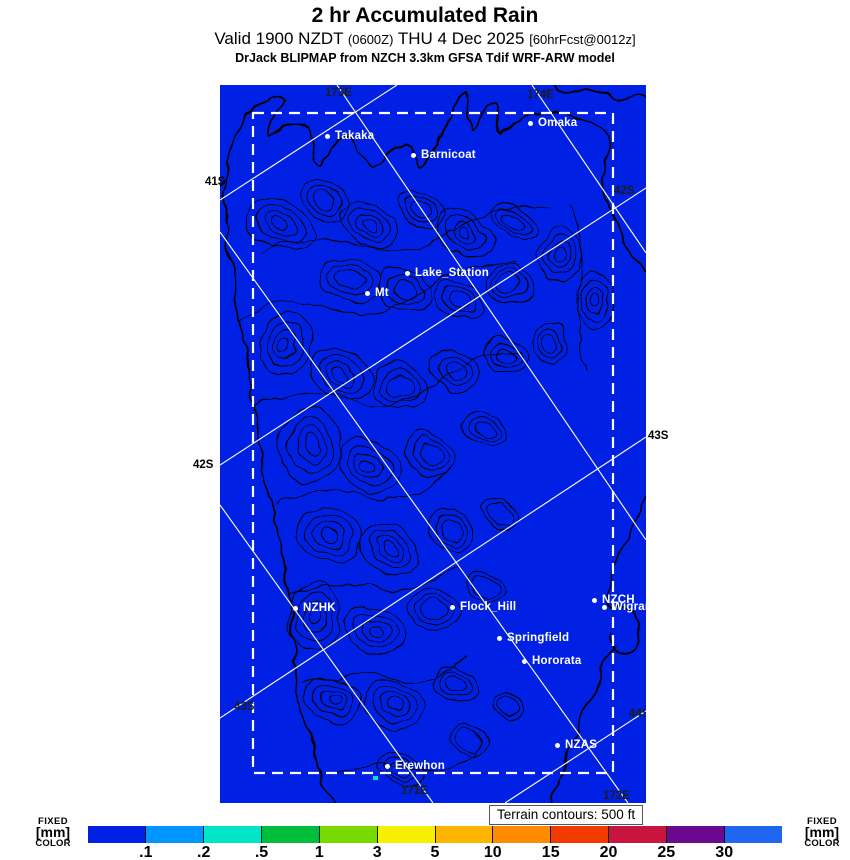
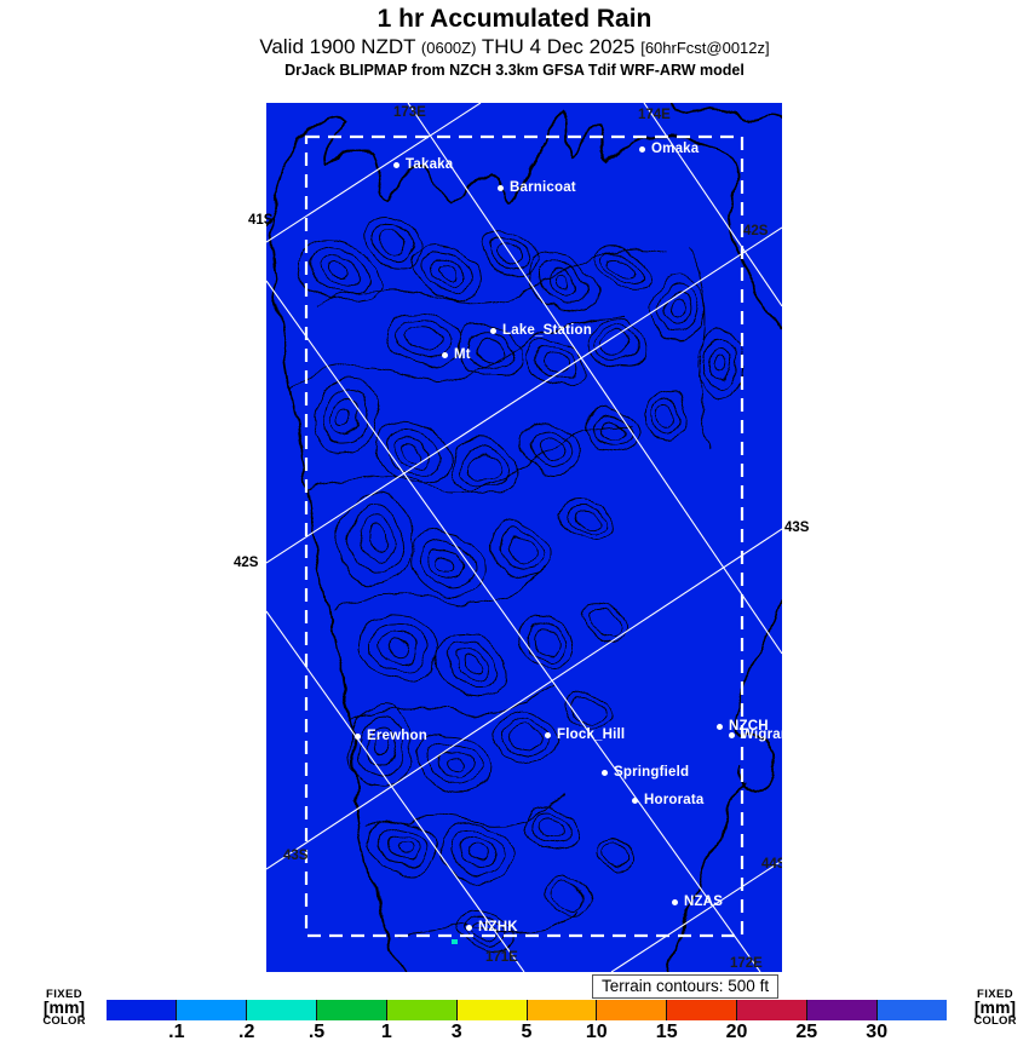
- 2 hr Accumulated Rain
+ 1 hr Accumulated Rain
  Valid 1900 NZDT (0600Z) THU 4 Dec 2025 [60hrFcst@0012z]
  DrJack BLIPMAP from NZCH 3.3km GFSA Tdif WRF-ARW model
  Takaka
  Barnicoat
  Omaka
  Lake_Station
  Mt
- NZHK
+ Erewhon
  Flock_Hill
  NZCH
  Wigra
  Springfield
  Hororata
  NZAS
- Erewhon
+ NZHK
  173E
  174E
  42S
  43S
  44S
  171E
  172E
  41S
  42S
  43S
  Terrain contours: 500 ft
  .1
  .2
  .5
  1
  3
  5
  10
  15
  20
  25
  30
  FIXED
  [mm]
  COLOR
  FIXED
  [mm]
  COLOR
